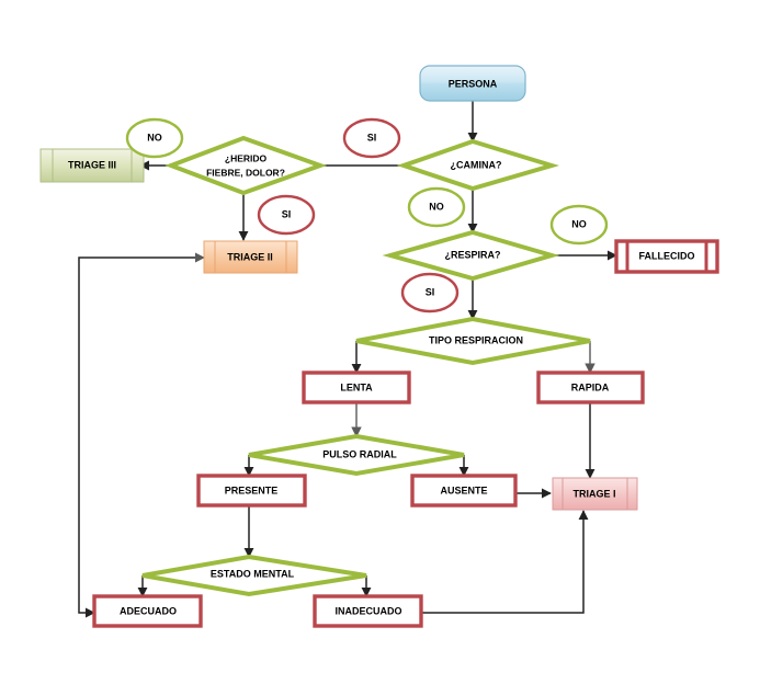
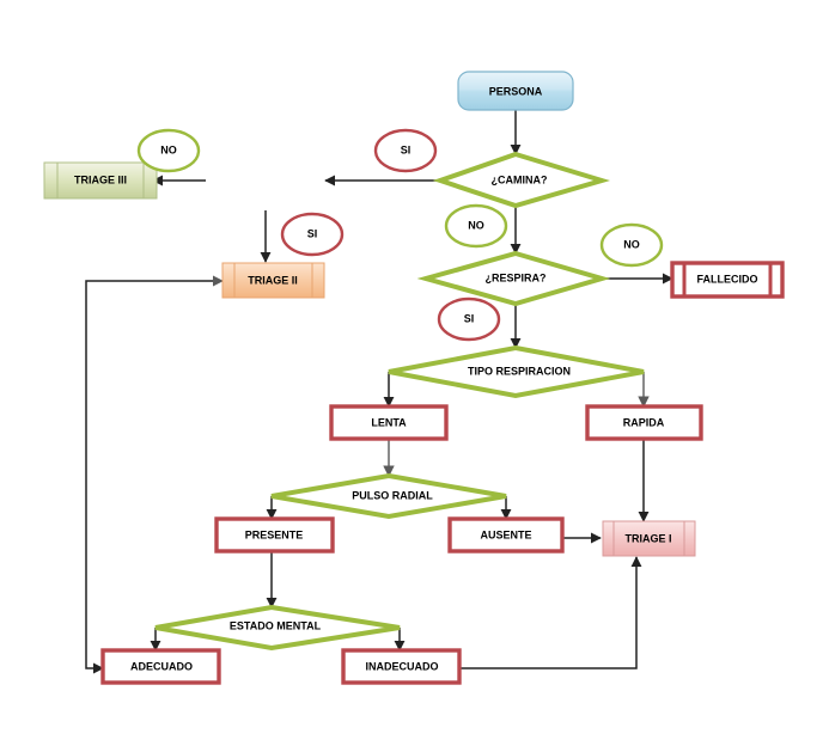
  PERSONA
  ¿CAMINA?
- ¿HERIDO
- FIEBRE, DOLOR?
  ¿RESPIRA?
  TIPO RESPIRACION
  PULSO RADIAL
  ESTADO MENTAL
  TRIAGE III
  TRIAGE II
  TRIAGE I
  FALLECIDO
  LENTA
  RAPIDA
  PRESENTE
  AUSENTE
  ADECUADO
  INADECUADO
  SI
  NO
  NO
  SI
  NO
  SI
